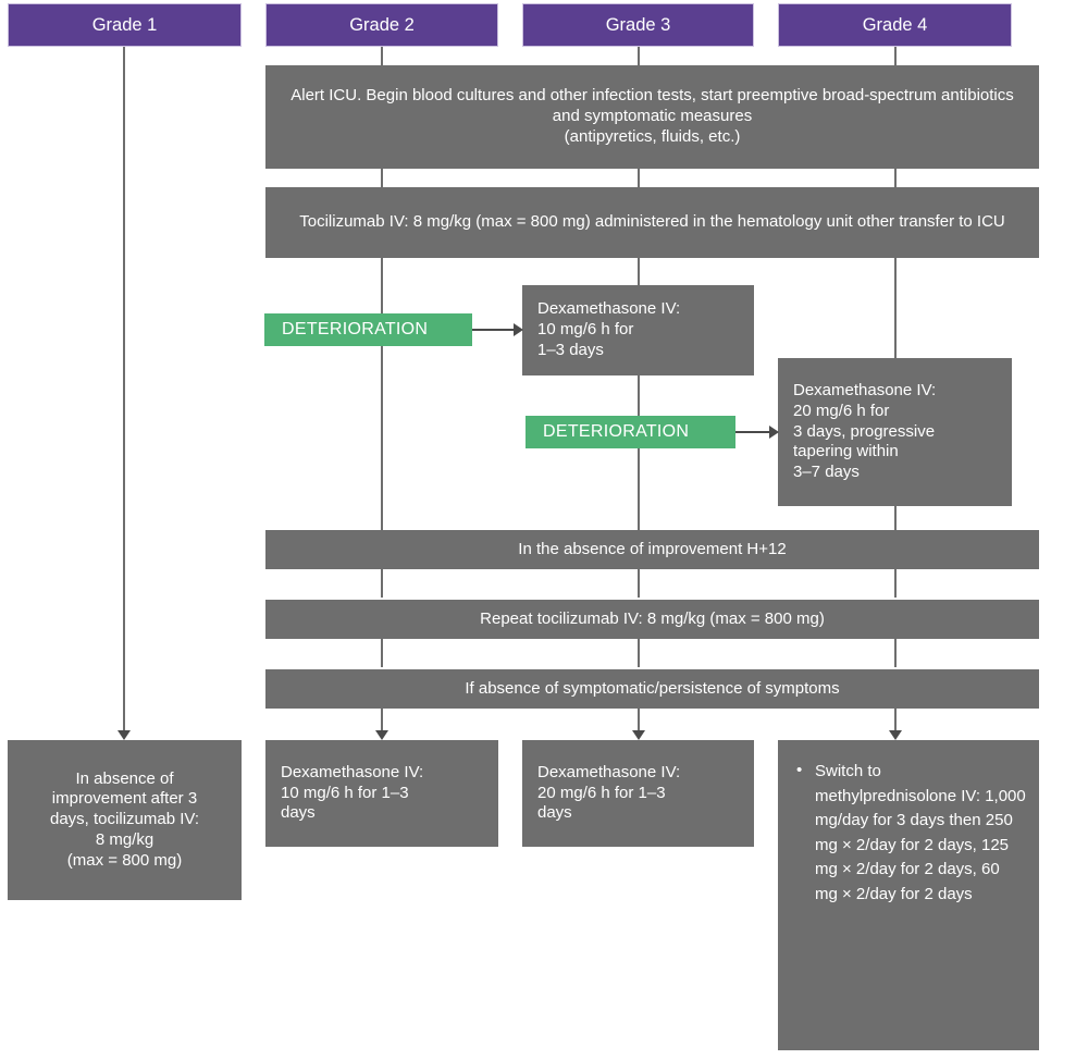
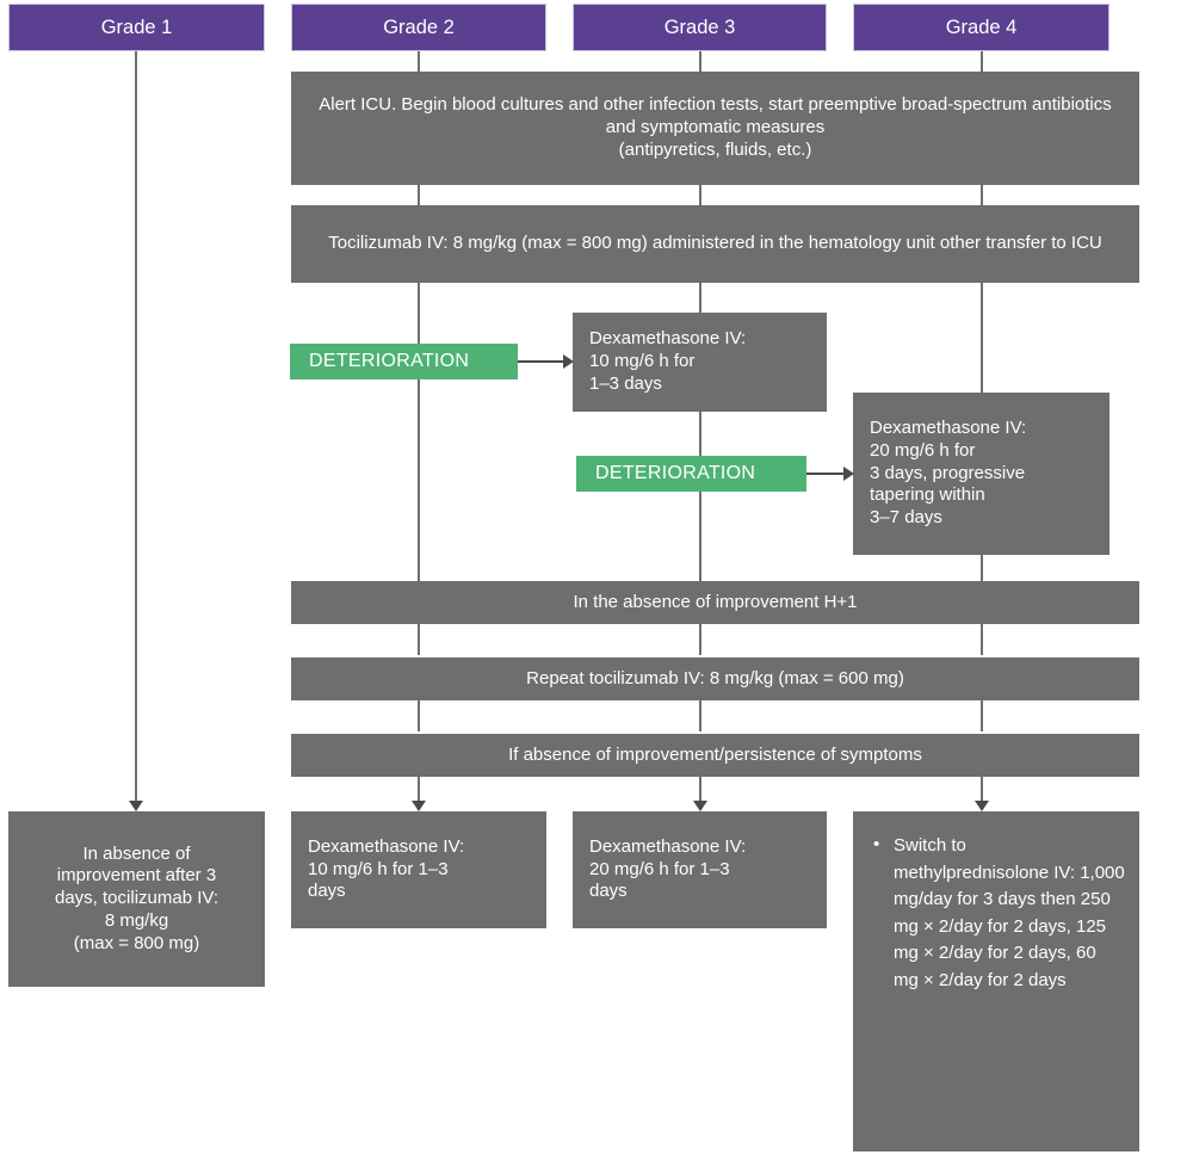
  Grade 1
  Grade 2
  Grade 3
  Grade 4
  Alert ICU. Begin blood cultures and other infection tests, start preemptive broad-spectrum antibiotics and symptomatic measures
  (antipyretics, fluids, etc.)
  Tocilizumab IV: 8 mg/kg (max = 800 mg) administered in the hematology unit other transfer to ICU
  DETERIORATION
  Dexamethasone IV:
  10 mg/6 h for
  1–3 days
  DETERIORATION
  Dexamethasone IV:
  20 mg/6 h for
  3 days, progressive
  tapering within
  3–7 days
- In the absence of improvement H+12
+ In the absence of improvement H+1
- Repeat tocilizumab IV: 8 mg/kg (max = 800 mg)
+ Repeat tocilizumab IV: 8 mg/kg (max = 600 mg)
- If absence of symptomatic/persistence of symptoms
+ If absence of improvement/persistence of symptoms
  In absence of
  improvement after 3
  days, tocilizumab IV:
  8 mg/kg
  (max = 800 mg)
  Dexamethasone IV:
  10 mg/6 h for 1–3
  days
  Dexamethasone IV:
  20 mg/6 h for 1–3
  days
  Switch to methylprednisolone IV: 1,000 mg/day for 3 days then 250 mg × 2/day for 2 days, 125 mg × 2/day for 2 days, 60 mg × 2/day for 2 days
